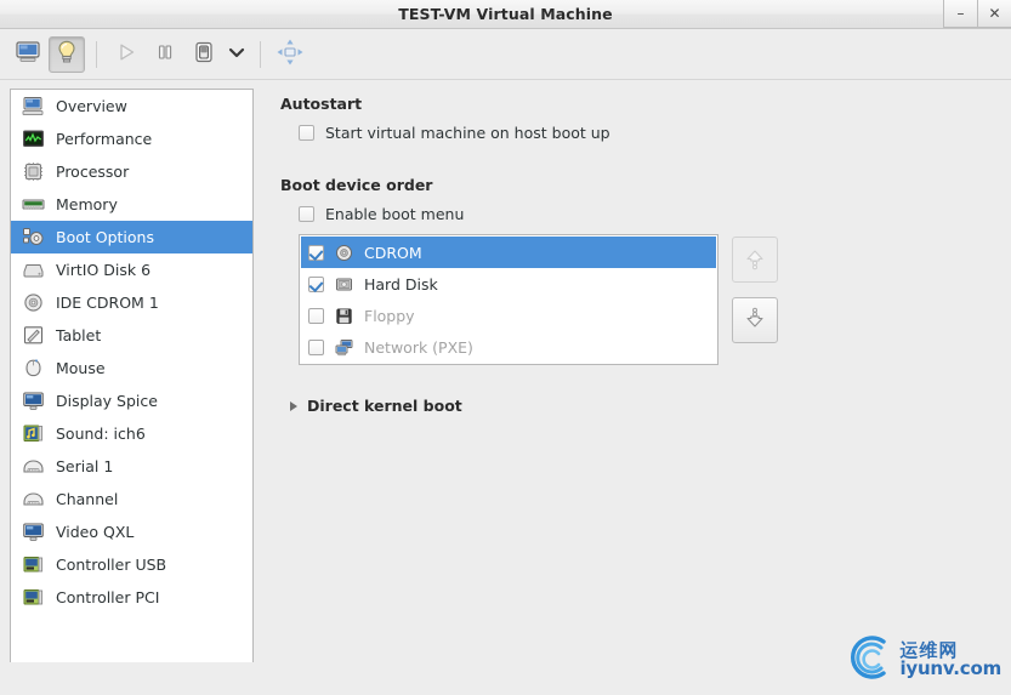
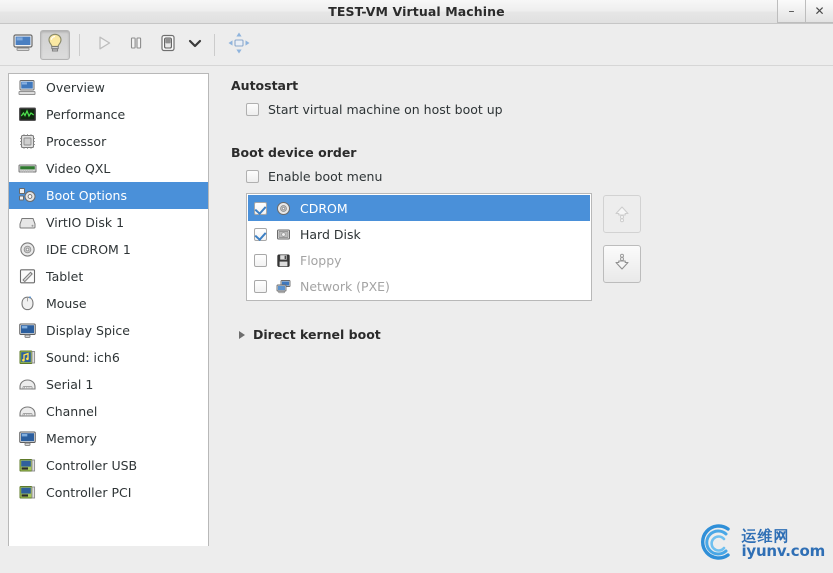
  TEST-VM Virtual Machine
  –
  ✕
  Overview
  Performance
  Processor
- Memory
+ Video QXL
  Boot Options
- VirtIO Disk 6
+ VirtIO Disk 1
  IDE CDROM 1
  Tablet
  Mouse
  Display Spice
  Sound: ich6
  Serial 1
  Channel
- Video QXL
+ Memory
  Controller USB
  Controller PCI
  Autostart
  Start virtual machine on host boot up
  Boot device order
  Enable boot menu
  CDROM
  Hard Disk
  Floppy
  Network (PXE)
  Direct kernel boot
  运维网
  iyunv.com
